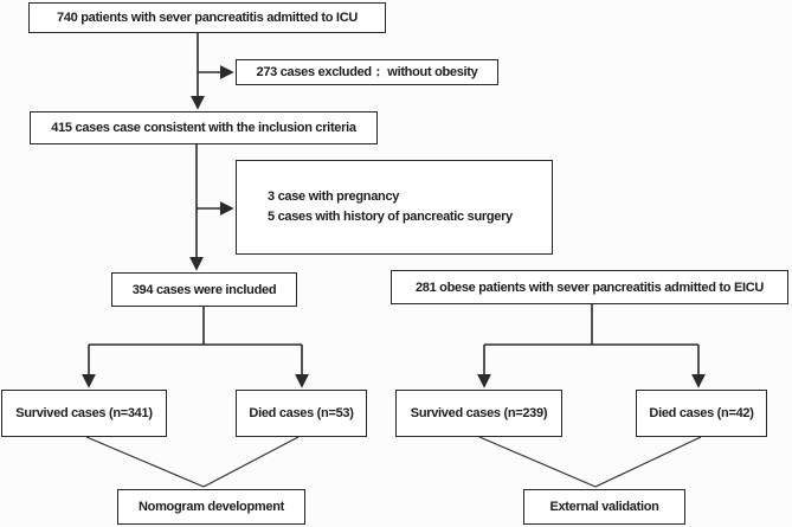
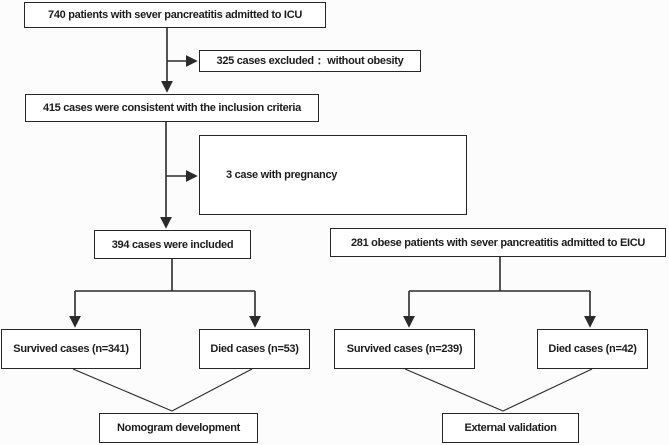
  740 patients with sever pancreatitis admitted to ICU
- 273 cases excluded： without obesity
+ 325 cases excluded： without obesity
- 415 cases case consistent with the inclusion criteria
+ 415 cases were consistent with the inclusion criteria
  3 case with pregnancy
- 5 cases with history of pancreatic surgery
  394 cases were included
  281 obese patients with sever pancreatitis admitted to EICU
  Survived cases (n=341)
  Died cases (n=53)
  Survived cases (n=239)
  Died cases (n=42)
  Nomogram development
  External validation
